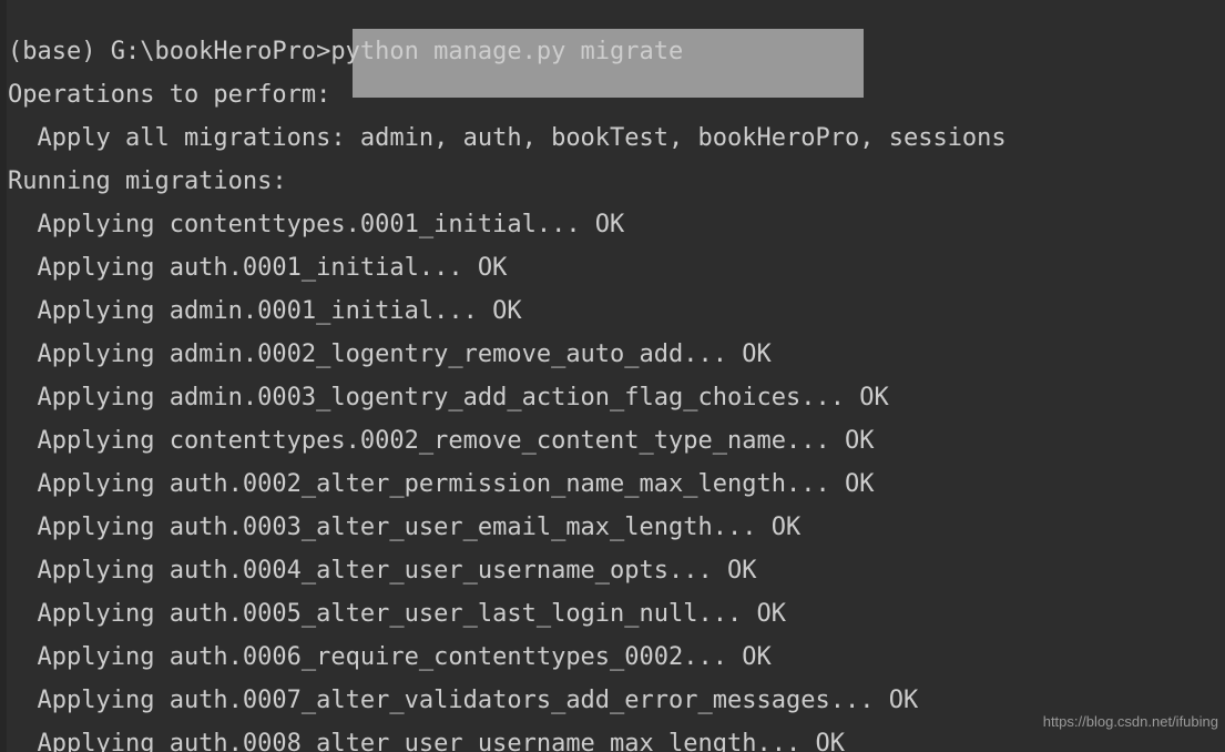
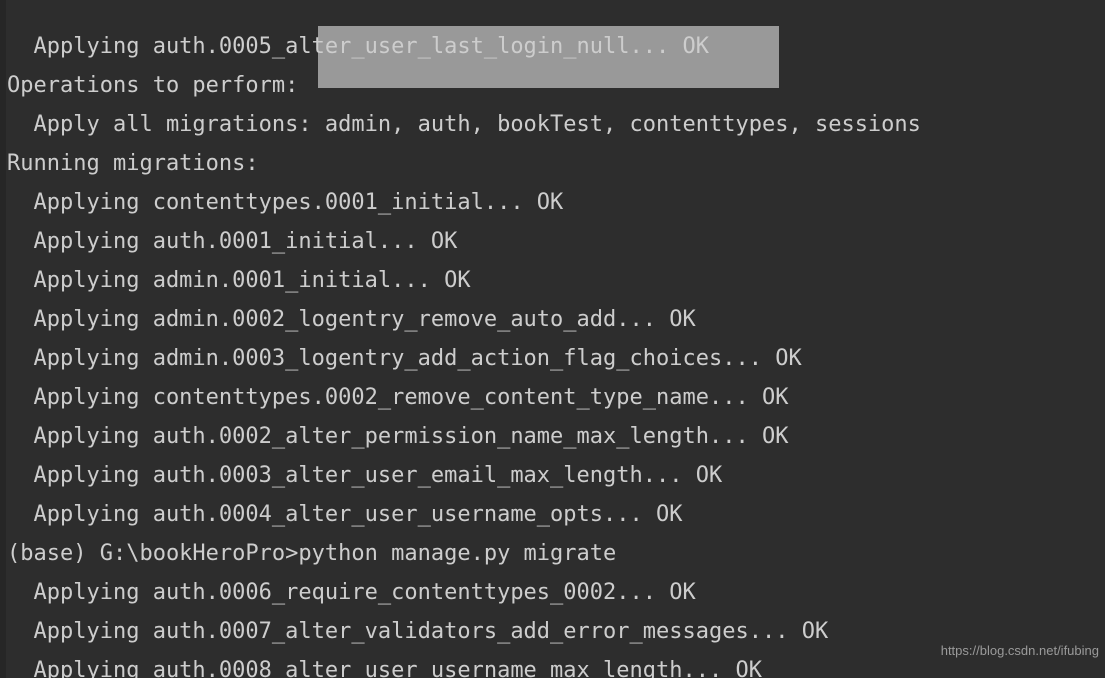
- (base) G:\bookHeroPro>python manage.py migrate
+ Applying auth.0005_alter_user_last_login_null... OK
  Operations to perform:
- Apply all migrations: admin, auth, bookTest, bookHeroPro, sessions
+ Apply all migrations: admin, auth, bookTest, contenttypes, sessions
  Running migrations:
  Applying contenttypes.0001_initial... OK
  Applying auth.0001_initial... OK
  Applying admin.0001_initial... OK
  Applying admin.0002_logentry_remove_auto_add... OK
  Applying admin.0003_logentry_add_action_flag_choices... OK
  Applying contenttypes.0002_remove_content_type_name... OK
  Applying auth.0002_alter_permission_name_max_length... OK
  Applying auth.0003_alter_user_email_max_length... OK
  Applying auth.0004_alter_user_username_opts... OK
- Applying auth.0005_alter_user_last_login_null... OK
+ (base) G:\bookHeroPro>python manage.py migrate
  Applying auth.0006_require_contenttypes_0002... OK
  Applying auth.0007_alter_validators_add_error_messages... OK
  Applying auth.0008_alter_user_username_max_length... OK
  https://blog.csdn.net/ifubing
